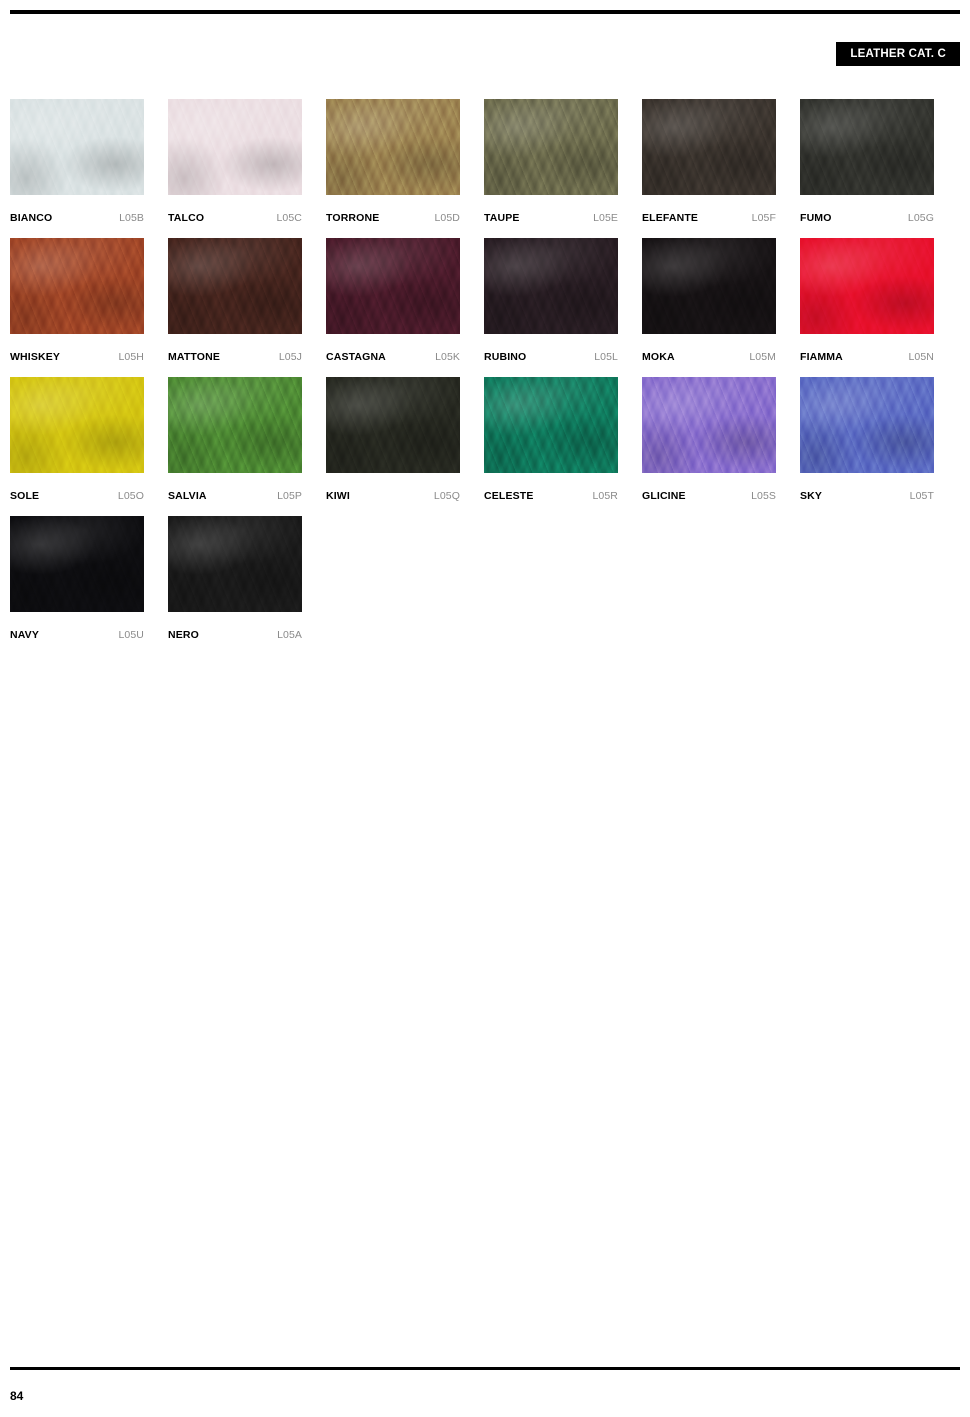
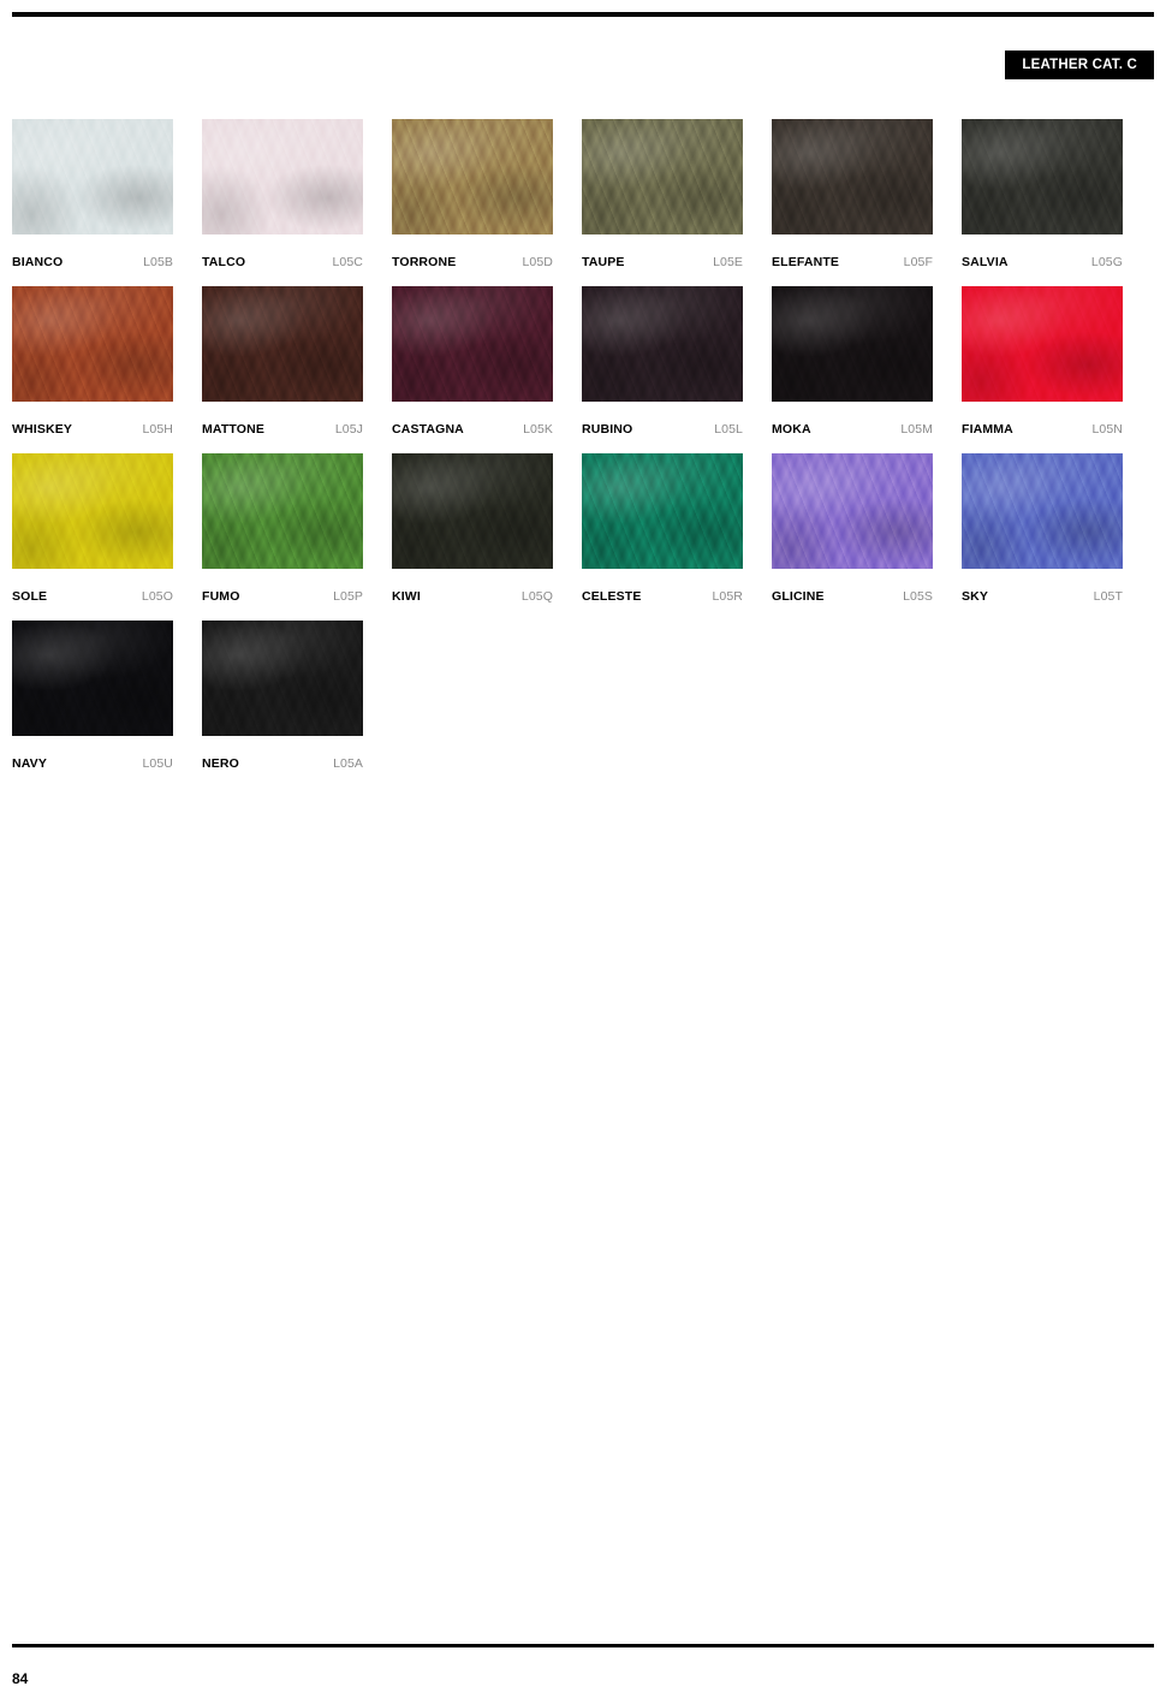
  LEATHER CAT. C
  BIANCO
  L05B
  TALCO
  L05C
  TORRONE
  L05D
  TAUPE
  L05E
  ELEFANTE
  L05F
- FUMO
+ SALVIA
  L05G
  WHISKEY
  L05H
  MATTONE
  L05J
  CASTAGNA
  L05K
  RUBINO
  L05L
  MOKA
  L05M
  FIAMMA
  L05N
  SOLE
  L05O
- SALVIA
+ FUMO
  L05P
  KIWI
  L05Q
  CELESTE
  L05R
  GLICINE
  L05S
  SKY
  L05T
  NAVY
  L05U
  NERO
  L05A
  84
